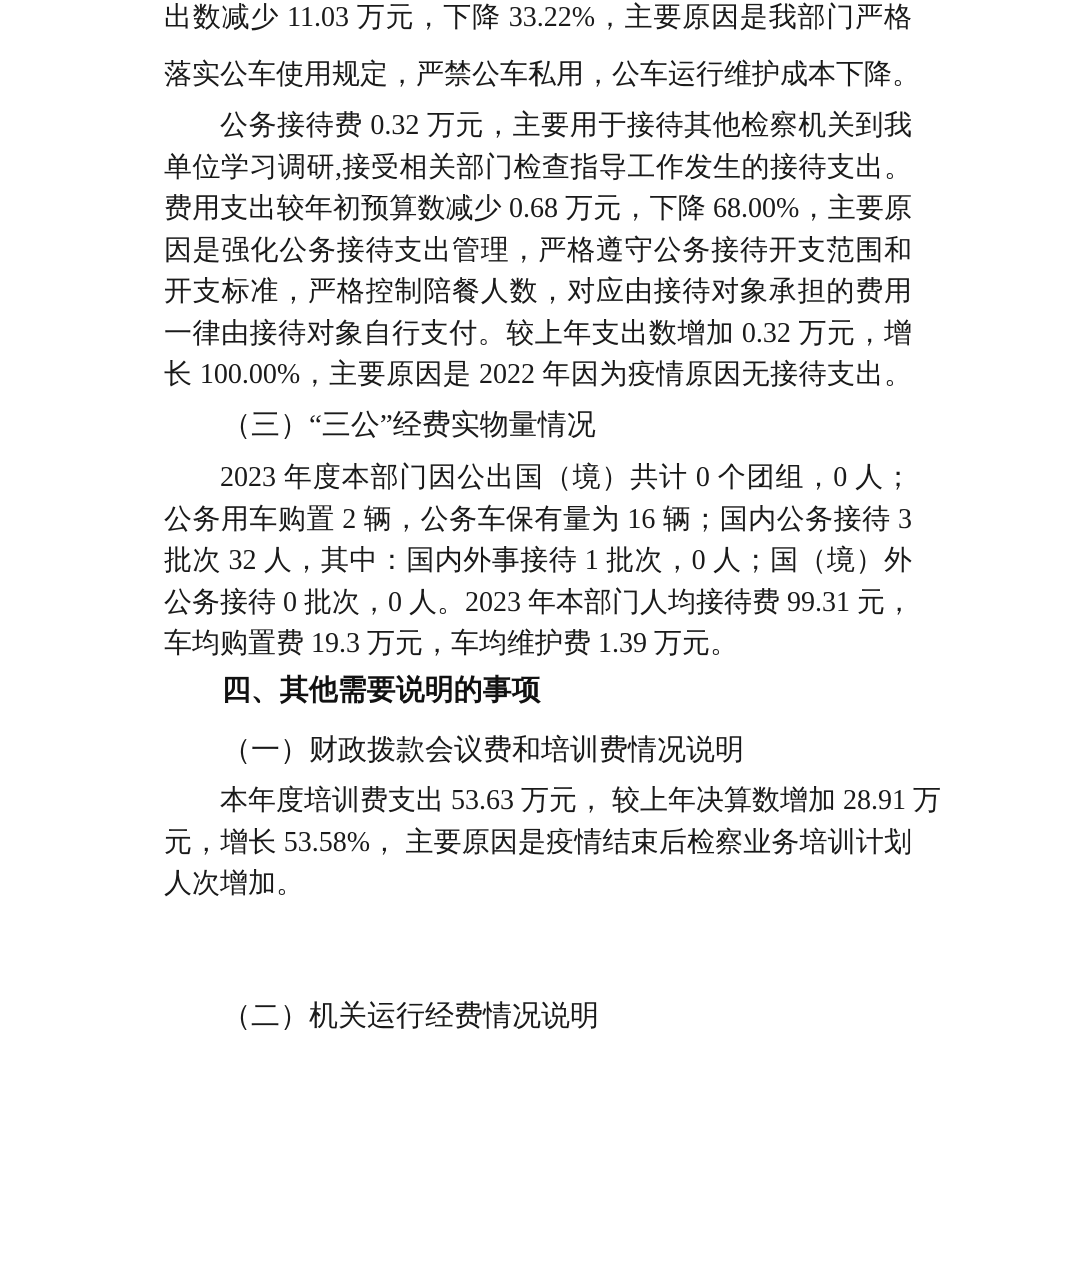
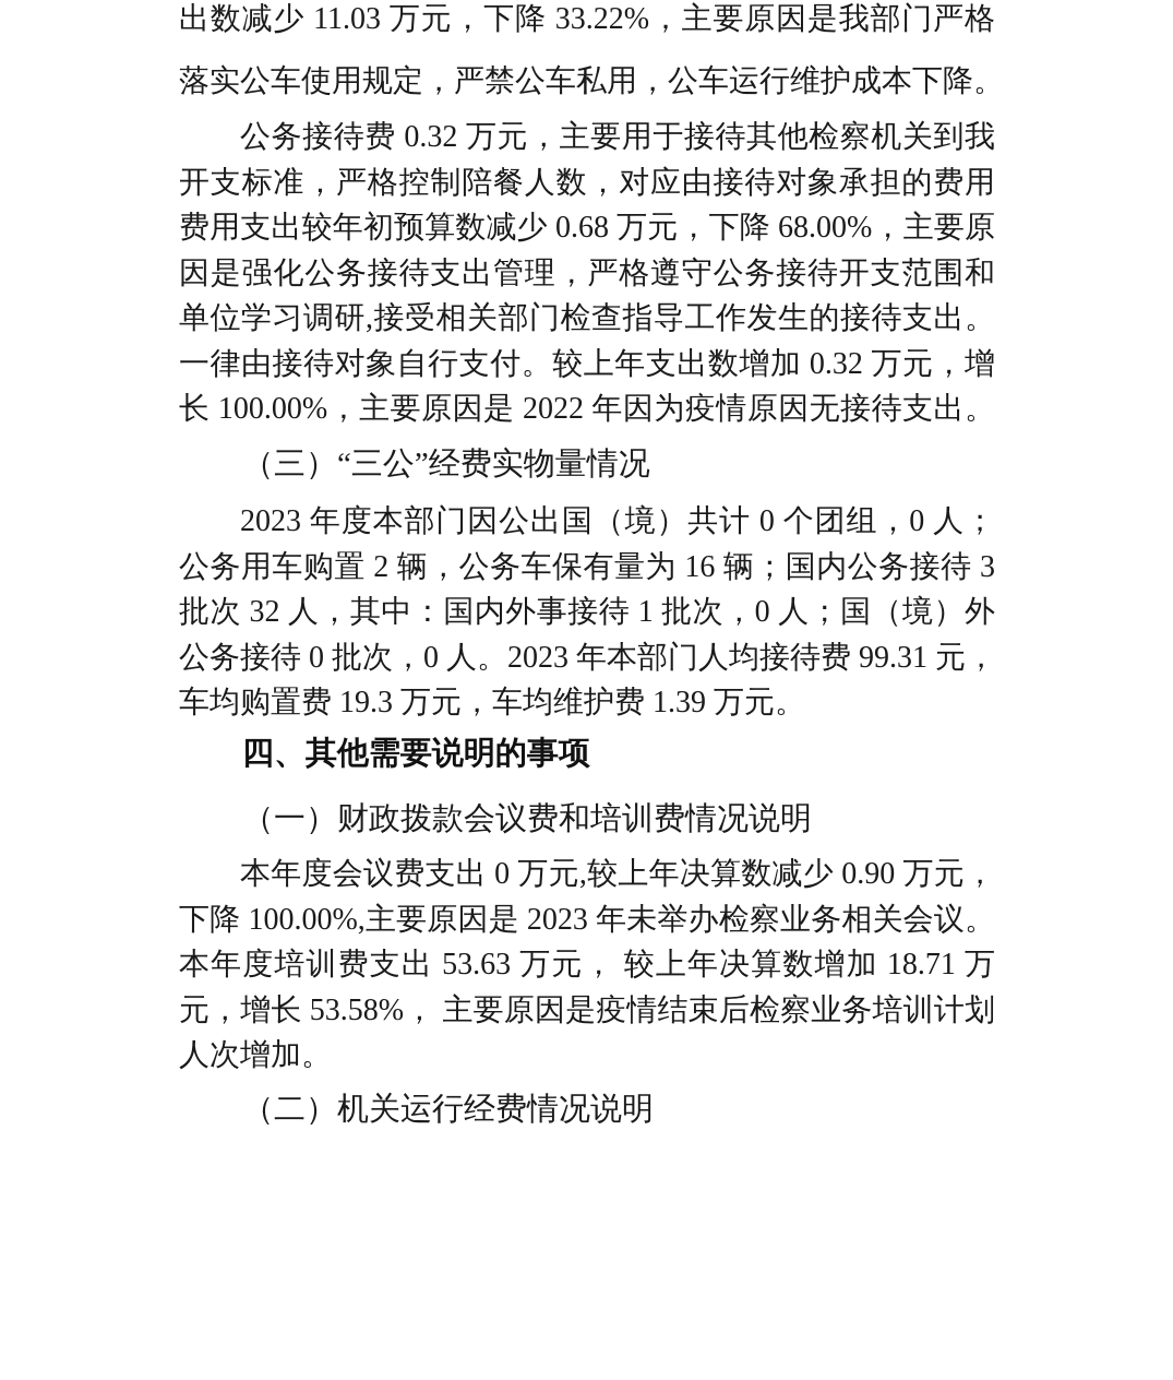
  出数减少 11.03 万元，下降 33.22%，主要原因是我部门严格
  落实公车使用规定，严禁公车私用，公车运行维护成本下降。
  公务接待费 0.32 万元，主要用于接待其他检察机关到我
- 单位学习调研,接受相关部门检查指导工作发生的接待支出。
+ 开支标准，严格控制陪餐人数，对应由接待对象承担的费用
  费用支出较年初预算数减少 0.68 万元，下降 68.00%，主要原
  因是强化公务接待支出管理，严格遵守公务接待开支范围和
- 开支标准，严格控制陪餐人数，对应由接待对象承担的费用
+ 单位学习调研,接受相关部门检查指导工作发生的接待支出。
  一律由接待对象自行支付。较上年支出数增加 0.32 万元，增
  长 100.00%，主要原因是 2022 年因为疫情原因无接待支出。
  （三）“三公”经费实物量情况
  2023 年度本部门因公出国（境）共计 0 个团组，0 人；
  公务用车购置 2 辆，公务车保有量为 16 辆；国内公务接待 3
  批次 32 人，其中：国内外事接待 1 批次，0 人；国（境）外
  公务接待 0 批次，0 人。2023 年本部门人均接待费 99.31 元，
  车均购置费 19.3 万元，车均维护费 1.39 万元。
  四、其他需要说明的事项
  （一）财政拨款会议费和培训费情况说明
+ 本年度会议费支出 0 万元,较上年决算数减少 0.90 万元，
+ 下降 100.00%,主要原因是 2023 年未举办检察业务相关会议。
- 本年度培训费支出 53.63 万元， 较上年决算数增加 28.91 万
+ 本年度培训费支出 53.63 万元， 较上年决算数增加 18.71 万
  元，增长 53.58%， 主要原因是疫情结束后检察业务培训计划
  人次增加。
  （二）机关运行经费情况说明
